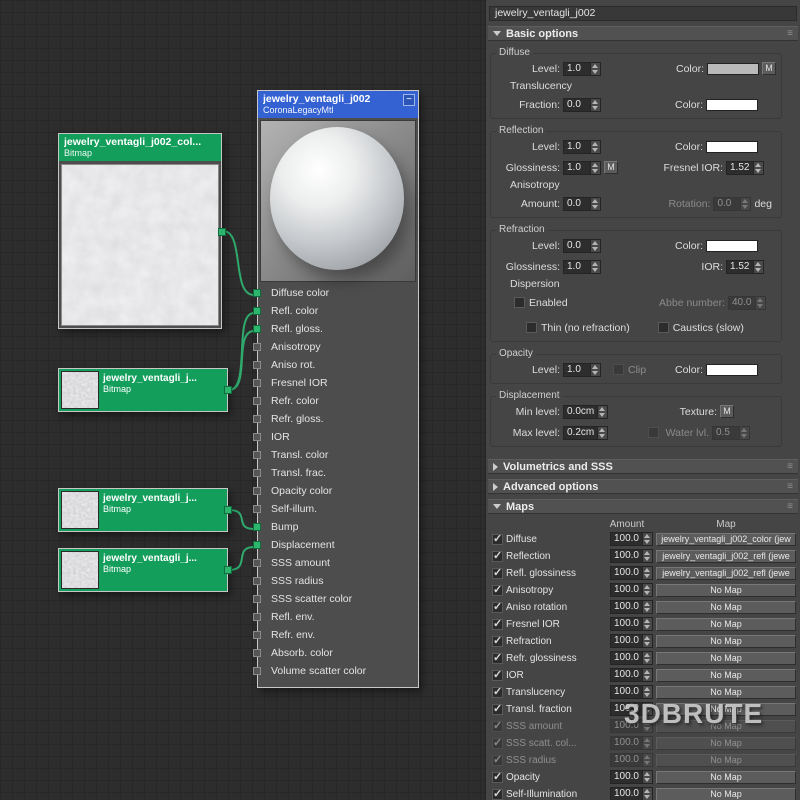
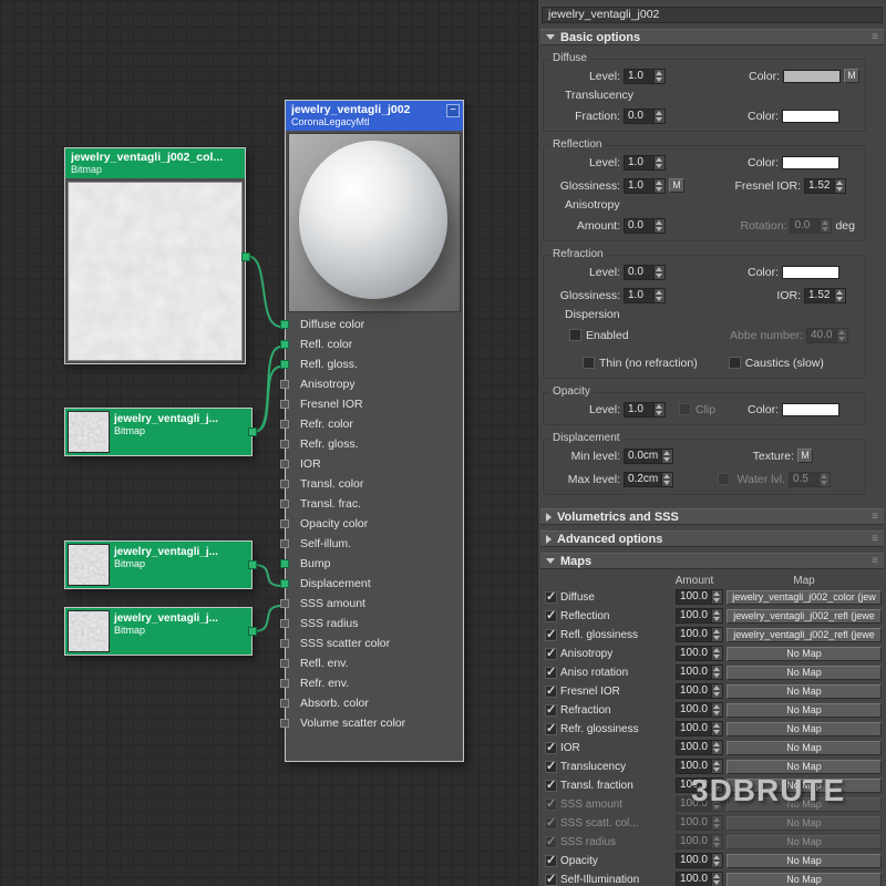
  jewelry_ventagli_j002_col...
  Bitmap
  jewelry_ventagli_j002
  CoronaLegacyMtl
  −
  Diffuse color
  Refl. color
  Refl. gloss.
  Anisotropy
- Aniso rot.
  Fresnel IOR
  Refr. color
  Refr. gloss.
  IOR
  Transl. color
  Transl. frac.
  Opacity color
  Self-illum.
  Bump
  Displacement
  SSS amount
  SSS radius
  SSS scatter color
  Refl. env.
  Refr. env.
  Absorb. color
  Volume scatter color
  jewelry_ventagli_j...
  Bitmap
  jewelry_ventagli_j...
  Bitmap
  jewelry_ventagli_j...
  Bitmap
  jewelry_ventagli_j002
  Basic options
  ≡
  Diffuse
  Level:
  1.0
  Color:
  M
  Translucency
  Fraction:
  0.0
  Color:
  Reflection
  Level:
  1.0
  Color:
  Glossiness:
  1.0
  M
  Fresnel IOR:
  1.52
  Anisotropy
  Amount:
  0.0
  Rotation:
  0.0
  deg
  Refraction
  Level:
  0.0
  Color:
  Glossiness:
  1.0
  IOR:
  1.52
  Dispersion
  Enabled
  Abbe number:
  40.0
  Thin (no refraction)
  Caustics (slow)
  Opacity
  Level:
  1.0
  Clip
  Color:
  Displacement
  Min level:
  0.0cm
  Texture:
  M
  Max level:
  0.2cm
  Water lvl.
  0.5
  Volumetrics and SSS
  ≡
  Advanced options
  ≡
  Maps
  ≡
  Amount
  Map
  Diffuse
  100.0
  jewelry_ventagli_j002_color (jew
  Reflection
  100.0
  jewelry_ventagli_j002_refl (jewe
  Refl. glossiness
  100.0
  jewelry_ventagli_j002_refl (jewe
  Anisotropy
  100.0
  No Map
  Aniso rotation
  100.0
  No Map
  Fresnel IOR
  100.0
  No Map
  Refraction
  100.0
  No Map
  Refr. glossiness
  100.0
  No Map
  IOR
  100.0
  No Map
  Translucency
  100.0
  No Map
  Transl. fraction
  100.0
  No Map
  SSS amount
  100.0
  No Map
  SSS scatt. col...
  100.0
  No Map
  SSS radius
  100.0
  No Map
  Opacity
  100.0
  No Map
  Self-Illumination
  100.0
  No Map
  3DBRUTE
